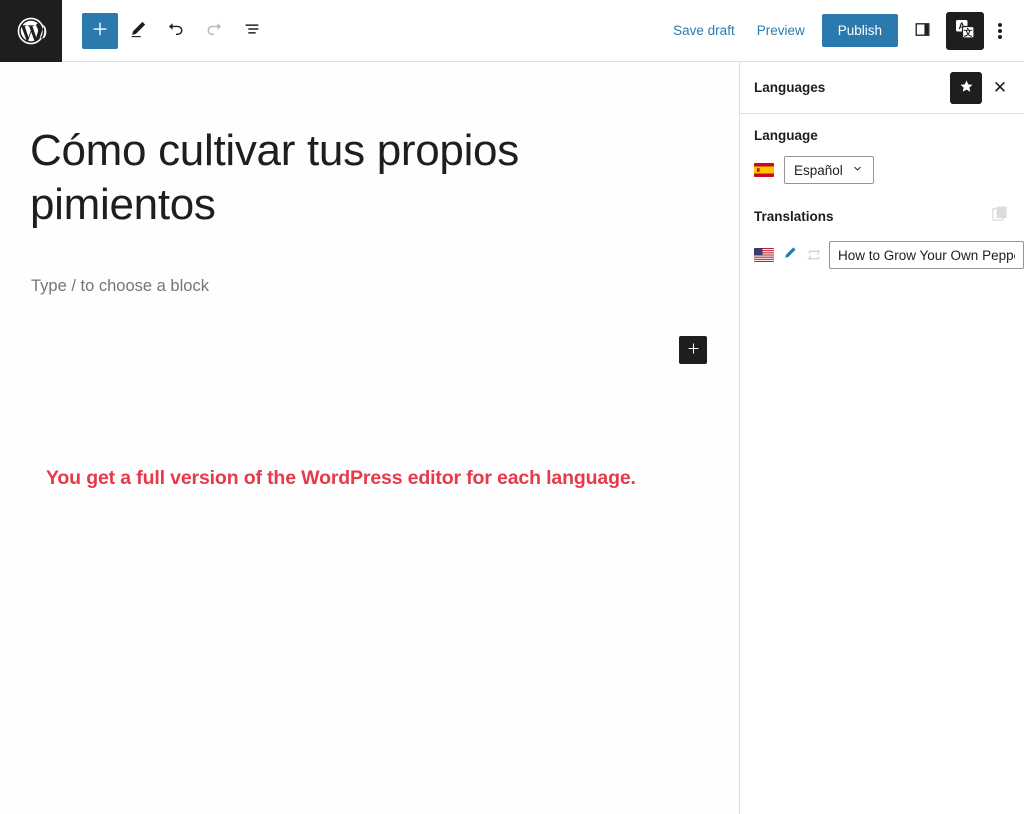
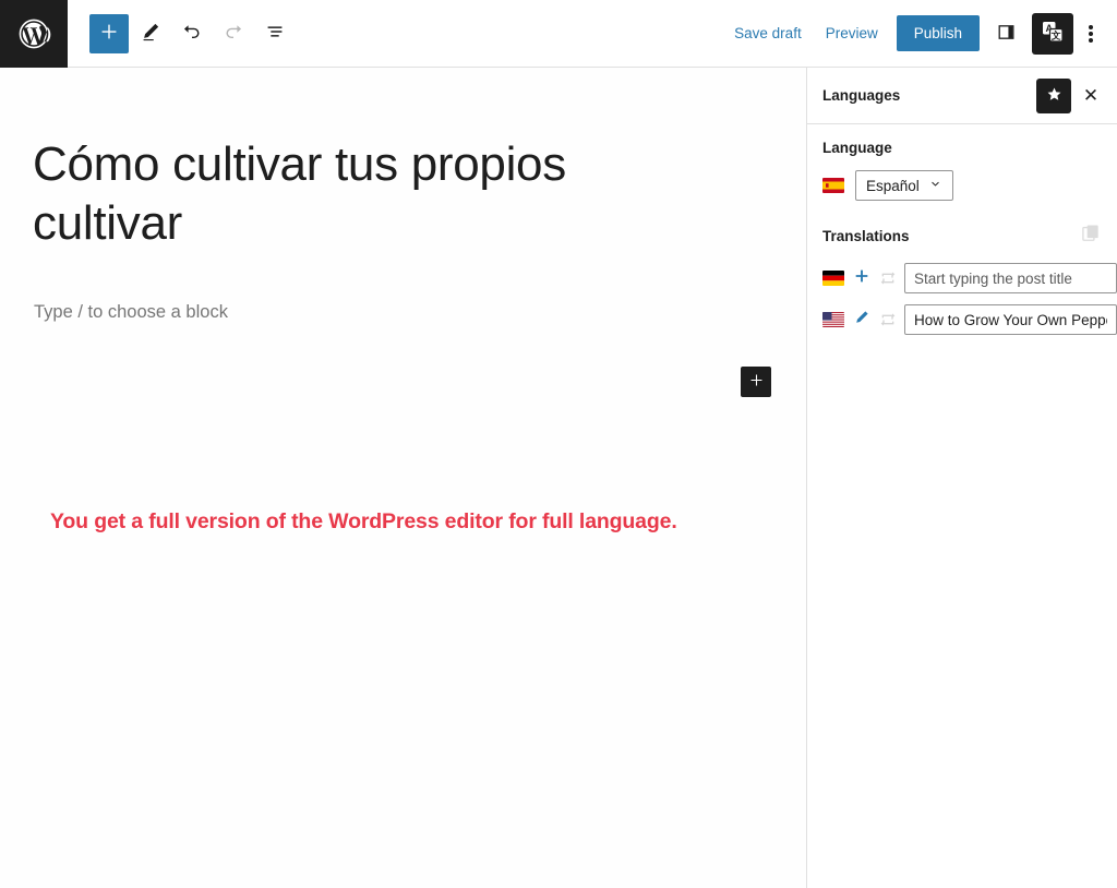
  Save draft
  Preview
  Publish
  A
  文
- Cómo cultivar tus propios pimientos
+ Cómo cultivar tus propios cultivar
  Type / to choose a block
- You get a full version of the WordPress editor for each language.
+ You get a full version of the WordPress editor for full language.
  Languages
  ✕
  Language
  Español
  Translations
+ Start typing the post title
  How to Grow Your Own Pepp
